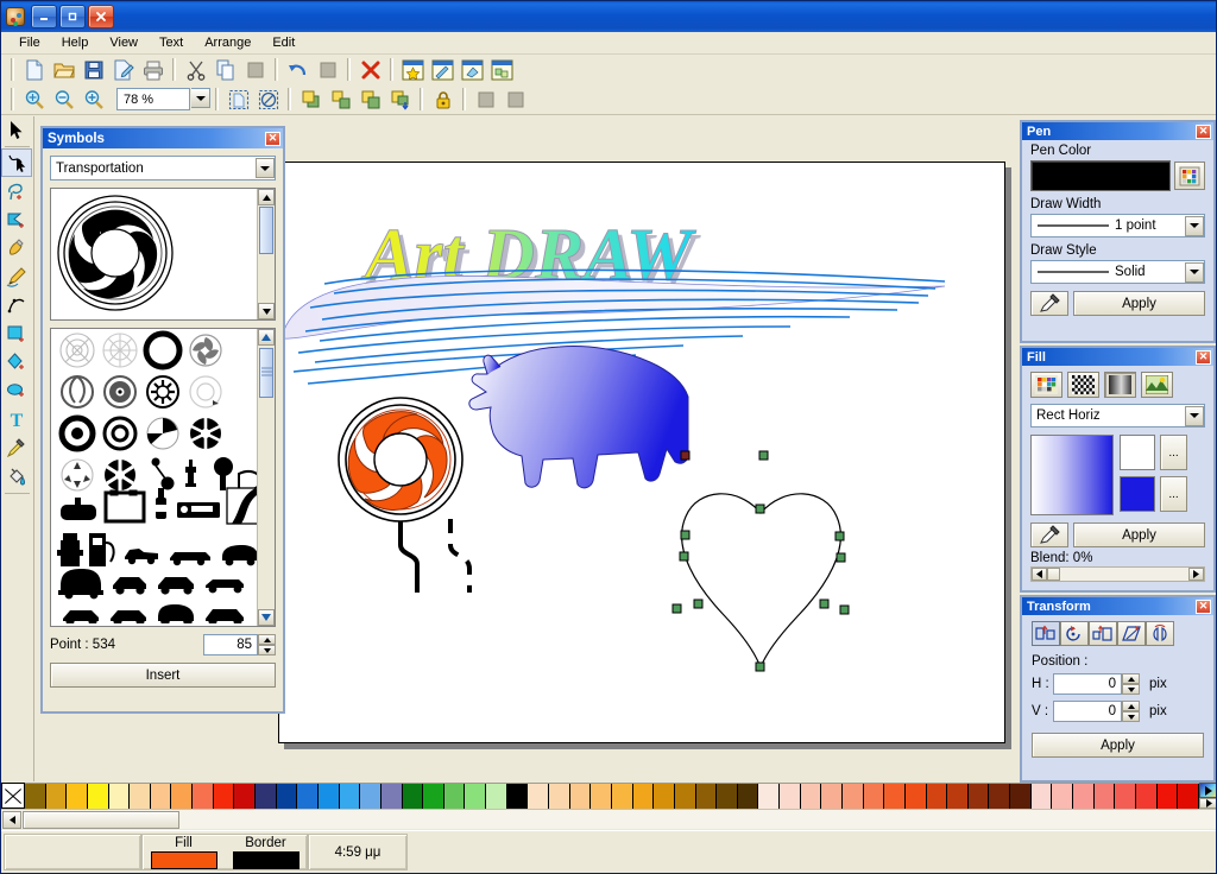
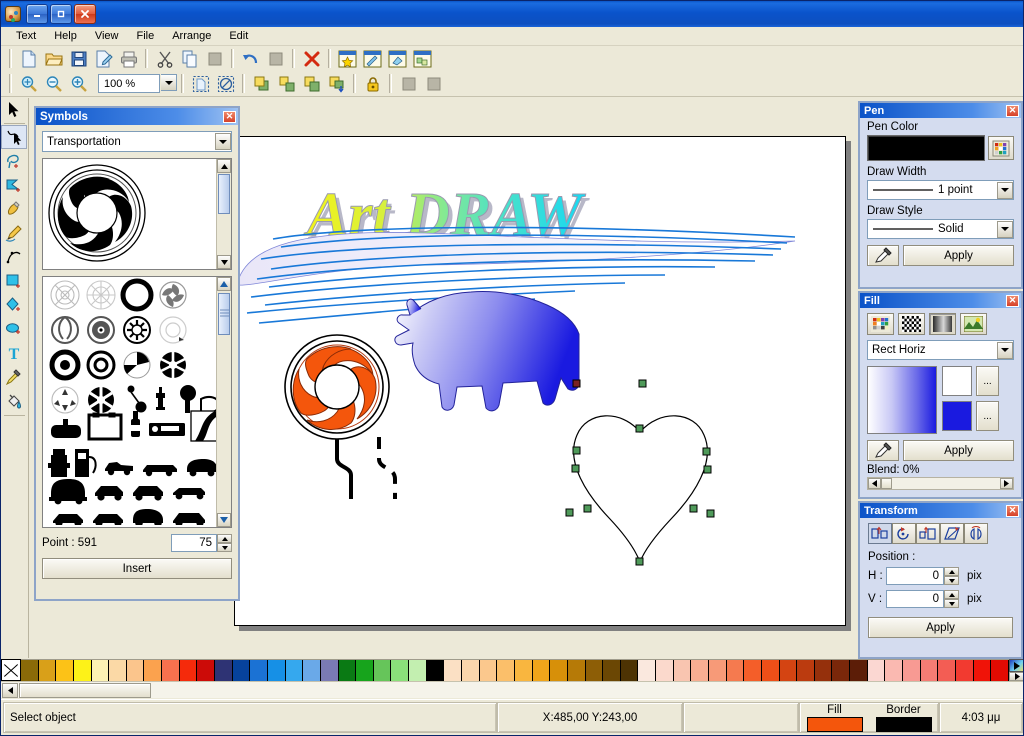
- File
+ Text
  Help
  View
- Text
+ File
  Arrange
  Edit
- 78 %
+ 100 %
  T
  Art DRAW
  Symbols
  ✕
  Transportation
- Point : 534
+ Point : 591
- 85
+ 75
  Insert
  Pen
  ✕
  Pen Color
  Draw Width
  1 point
  Draw Style
  Solid
  Apply
  Fill
  ✕
  Rect Horiz
  ...
  ...
  Apply
  Blend: 0%
  Transform
  ✕
  Position :
  H :
  0
  pix
  V :
  0
  pix
  Apply
+ Select object
+ X:485,00 Y:243,00
  Fill
  Border
- 4:59 μμ
+ 4:03 μμ
